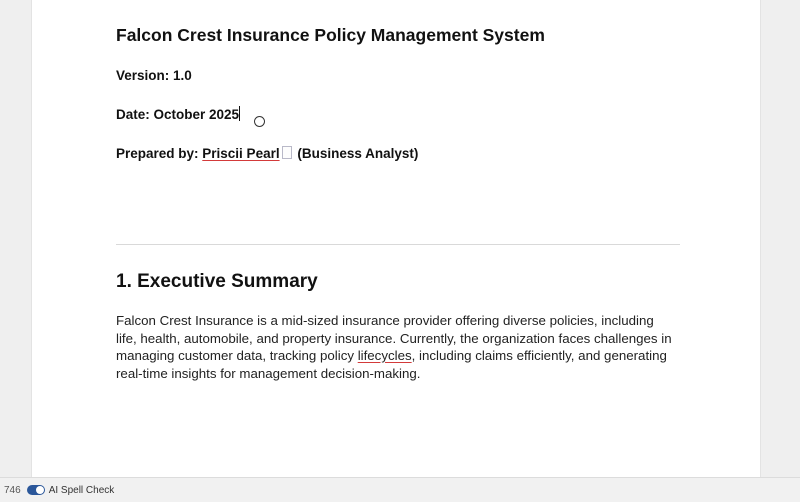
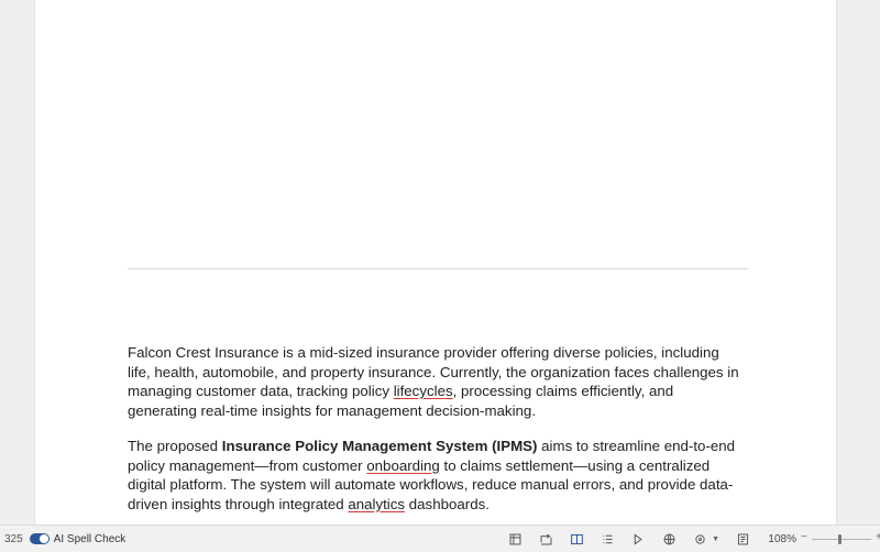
- Falcon Crest Insurance Policy Management System
- Version: 1.0
- Date: October 2025
- Prepared by: Priscii Pearl (Business Analyst)
- 1. Executive Summary
- Falcon Crest Insurance is a mid-sized insurance provider offering diverse policies, including life, health, automobile, and property insurance. Currently, the organization faces challenges in managing customer data, tracking policy lifecycles, including claims efficiently, and generating real-time insights for management decision-making.
+ Falcon Crest Insurance is a mid-sized insurance provider offering diverse policies, including life, health, automobile, and property insurance. Currently, the organization faces challenges in managing customer data, tracking policy lifecycles, processing claims efficiently, and generating real-time insights for management decision-making.
+ The proposed Insurance Policy Management System (IPMS) aims to streamline end-to-end policy management—from customer onboarding to claims settlement—using a centralized digital platform. The system will automate workflows, reduce manual errors, and provide data-driven insights through integrated analytics dashboards.
- 746
+ 325
  AI Spell Check
+ 108%
+ −
+ +
